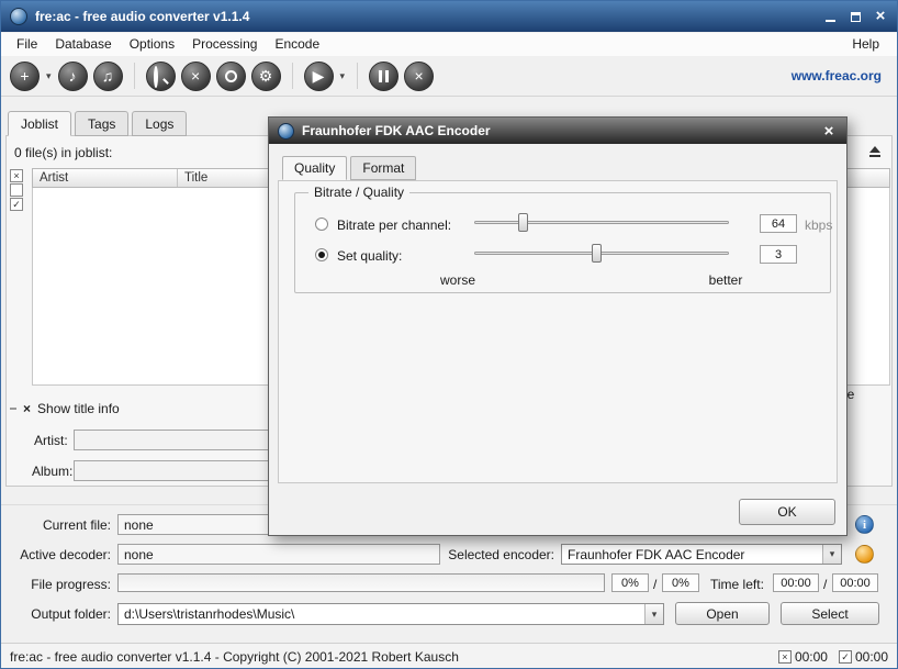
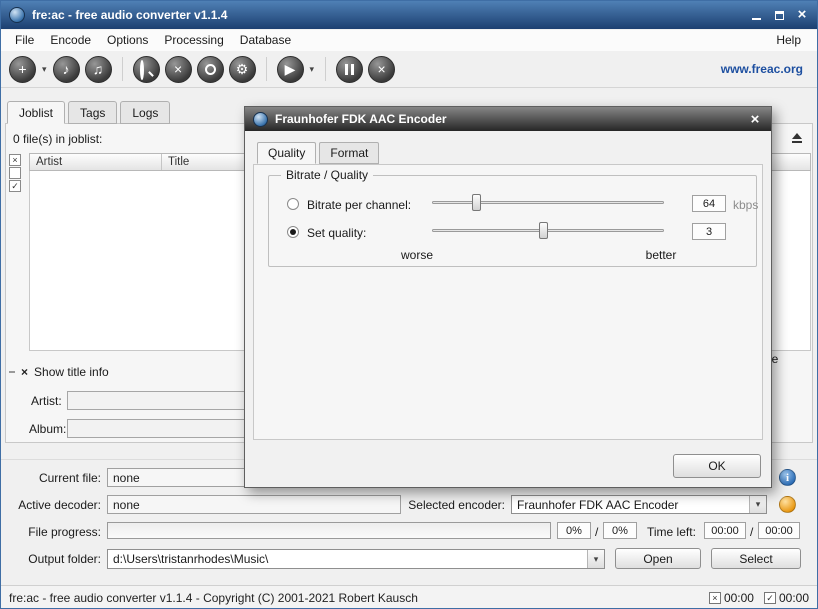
  fre:ac - free audio converter v1.1.4
  ×
  File
- Database
+ Encode
  Options
  Processing
- Encode
+ Database
  Help
  +
  ▾
  ♪
  ♫
  ×
  ⚙
  ▶
  ▾
  ×
  www.freac.org
  Joblist
  Tags
  Logs
  0 file(s) in joblist:
  ×
  ✓
  Artist
  Title
  ×
  Show title info
  Artist:
  Album:
  Current file:
  none
  i
  Active decoder:
  none
  Selected encoder:
  Fraunhofer FDK AAC Encoder
  ▾
  File progress:
  0%
  /
  0%
  Time left:
  00:00
  /
  00:00
  Output folder:
  d:\Users\tristanrhodes\Music\
  ▾
  Open
  Select
  fre:ac - free audio converter v1.1.4 - Copyright (C) 2001-2021 Robert Kausch
  ×
  00:00
  ✓
  00:00
  Fraunhofer FDK AAC Encoder
  ×
  Quality
  Format
  Bitrate / Quality
  Bitrate per channel:
  64
  kbps
  Set quality:
  3
  worse
  better
  OK
